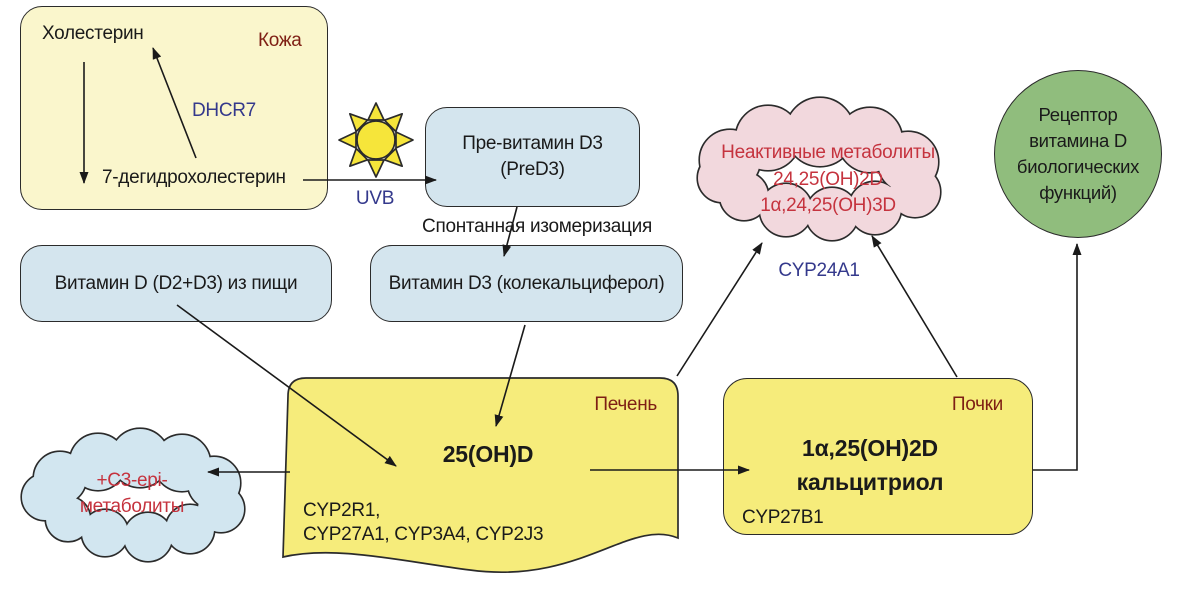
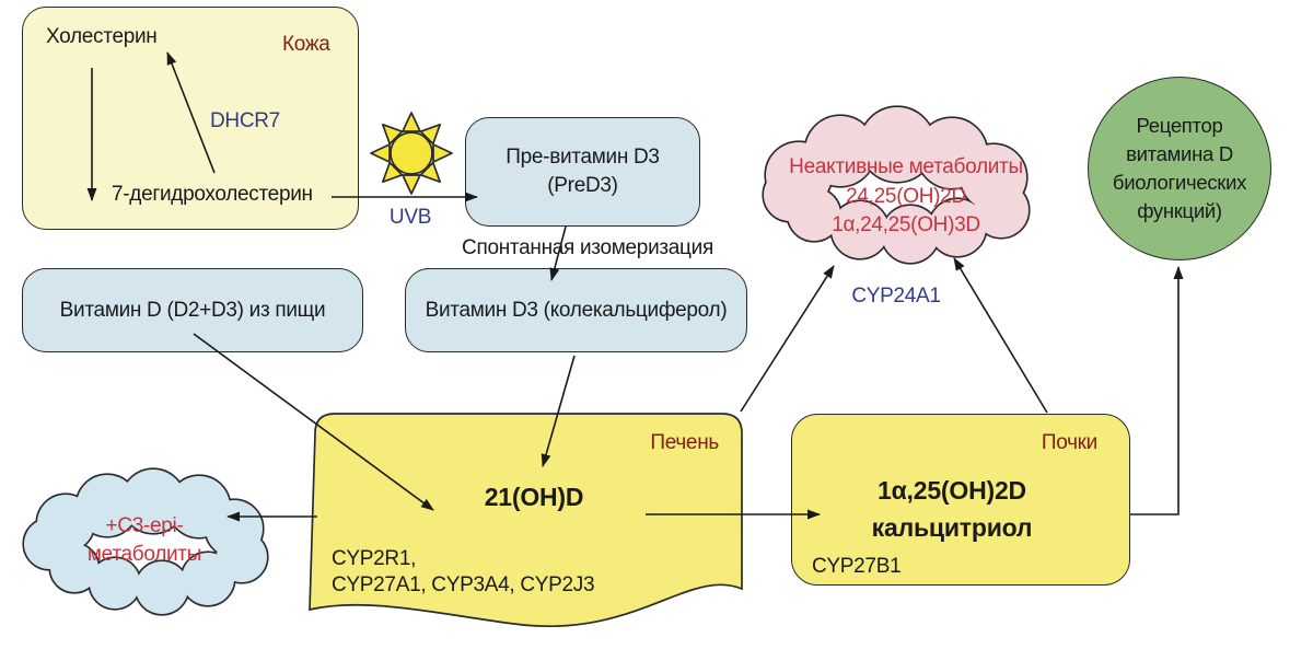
  Пре-витамин D3
  (PreD3)
  Витамин D (D2+D3) из пищи
  Витамин D3 (колекальциферол)
  Рецептор
  витамина D
  биологических
  функций)
  Холестерин
  Кожа
  DHCR7
  7-дегидрохолестерин
  UVB
  Спонтанная изомеризация
  Печень
- 25(OH)D
+ 21(OH)D
  CYP2R1,
  CYP27A1, CYP3A4, CYP2J3
  Почки
  1α,25(OH)2D
  кальцитриол
  CYP27B1
  Неактивные метаболиты
  24,25(OH)2D
  1α,24,25(OH)3D
  CYP24A1
  +C3-epi-
  метаболиты
